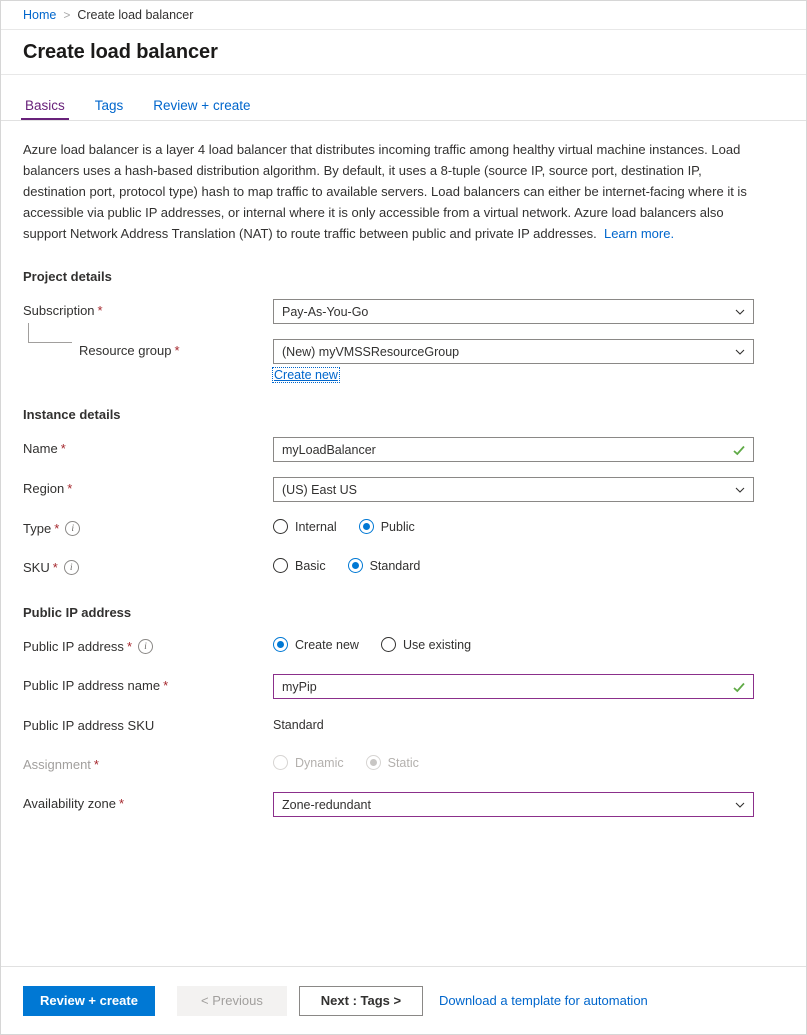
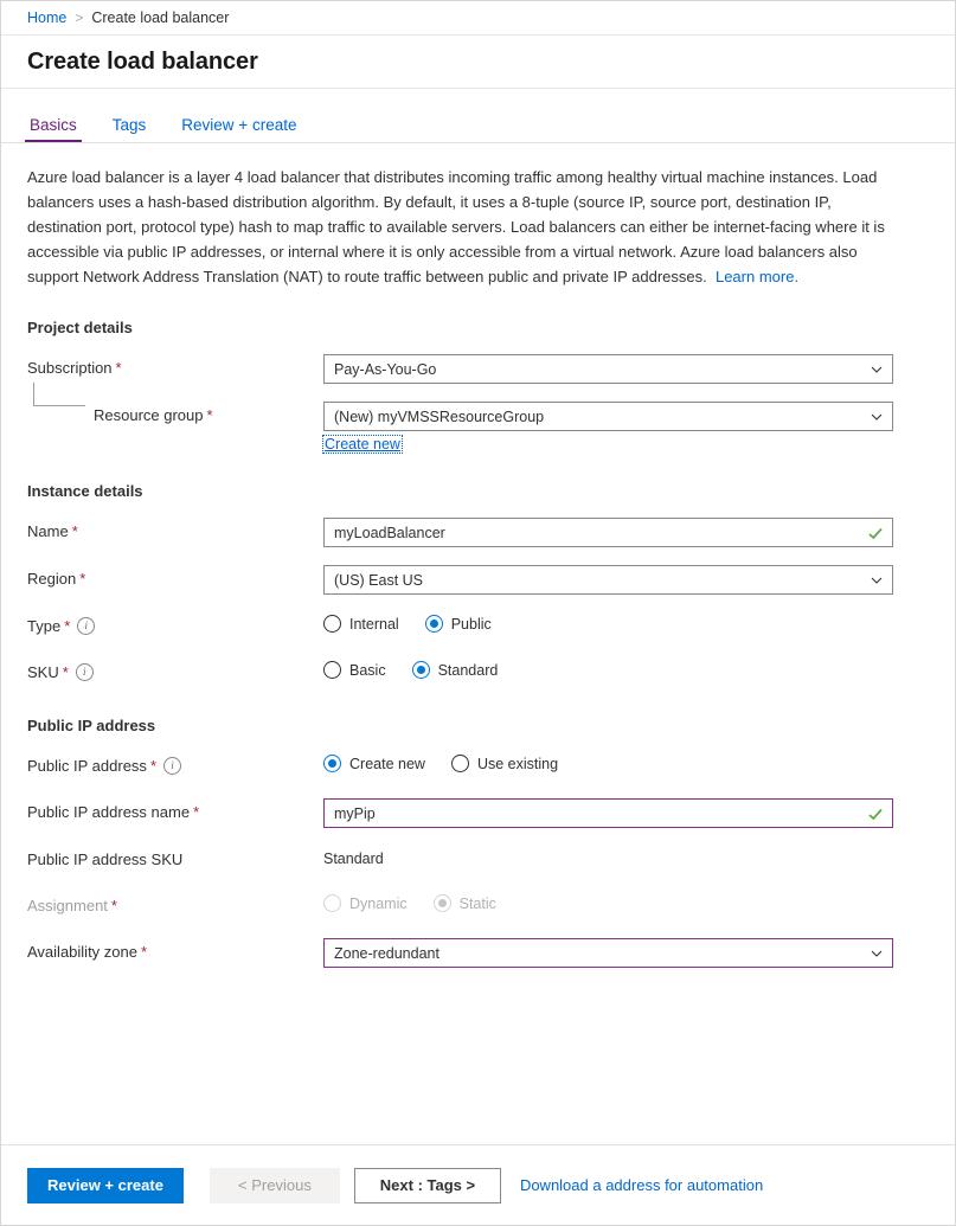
  Home
  >
  Create load balancer
  Create load balancer
  Basics
  Tags
  Review + create
  Azure load balancer is a layer 4 load balancer that distributes incoming traffic among healthy virtual machine instances. Load balancers uses a hash-based distribution algorithm. By default, it uses a 8-tuple (source IP, source port, destination IP, destination port, protocol type) hash to map traffic to available servers. Load balancers can either be internet-facing where it is accessible via public IP addresses, or internal where it is only accessible from a virtual network. Azure load balancers also support Network Address Translation (NAT) to route traffic between public and private IP addresses. Learn more.
  Project details
  Subscription
  *
  Pay-As-You-Go
  Resource group
  *
  (New) myVMSSResourceGroup
  Create new
  Instance details
  Name
  *
  myLoadBalancer
  Region
  *
  (US) East US
  Type
  *
  i
  Internal
  Public
  SKU
  *
  i
  Basic
  Standard
  Public IP address
  Public IP address
  *
  i
  Create new
  Use existing
  Public IP address name
  *
  myPip
  Public IP address SKU
  Standard
  Assignment
  *
  Dynamic
  Static
  Availability zone
  *
  Zone-redundant
  Review + create
  < Previous
  Next : Tags >
- Download a template for automation
+ Download a address for automation
